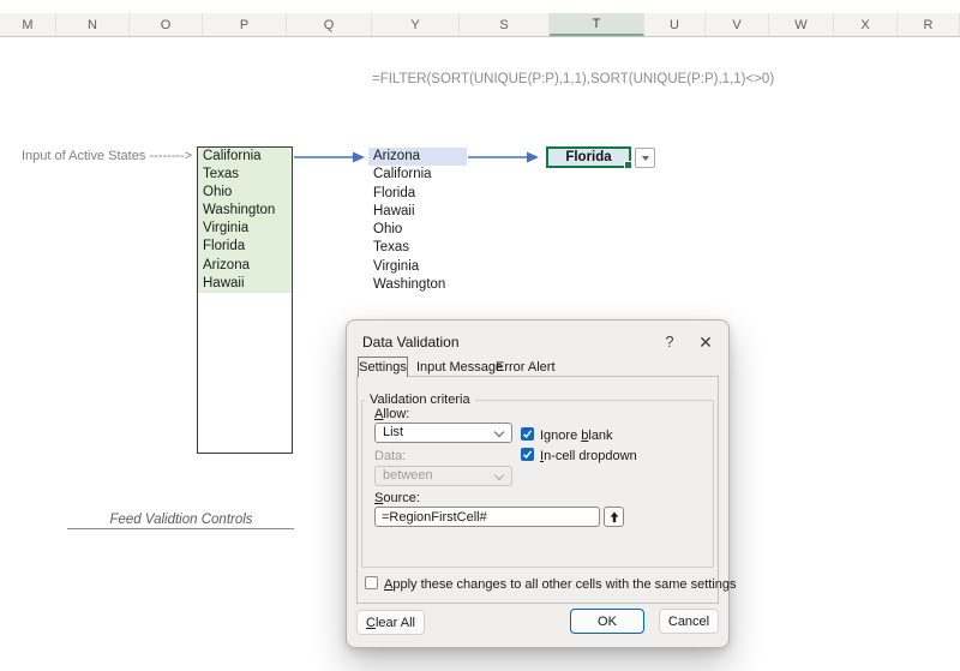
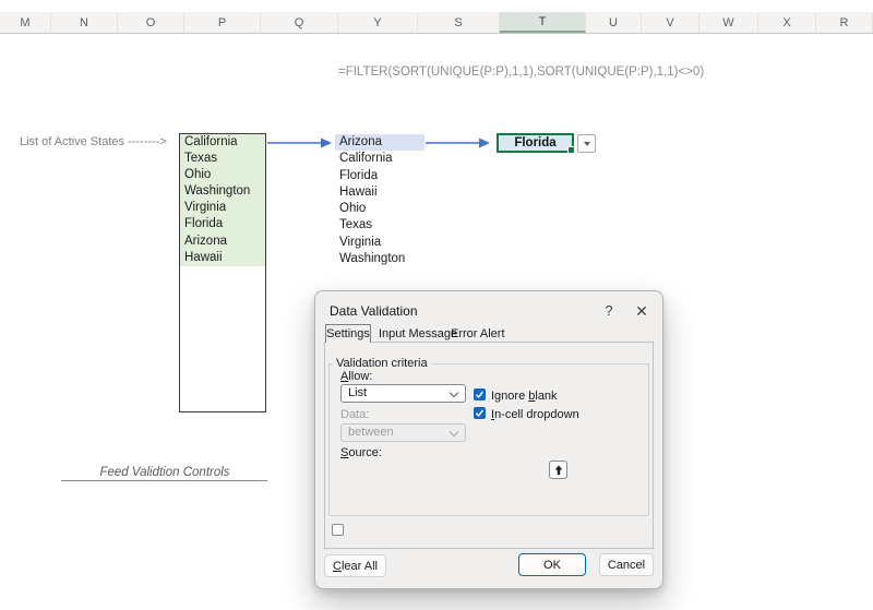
  M
  N
  O
  P
  Q
  Y
  S
  T
  U
  V
  W
  X
  R
  =FILTER(SORT(UNIQUE(P:P),1,1),SORT(UNIQUE(P:P),1,1)<>0)
- Input of Active States -------->
+ List of Active States -------->
  California
  Texas
  Ohio
  Washington
  Virginia
  Florida
  Arizona
  Hawaii
  Arizona
  California
  Florida
  Hawaii
  Ohio
  Texas
  Virginia
  Washington
  Florida
  Feed Validtion Controls
  Data Validation
  ?
  ✕
  Settings
  Input Message
  Error Alert
  Validation criteria
  Allow:
  List
  Ignore blank
  In-cell dropdown
  Data:
  between
  Source:
- =RegionFirstCell#
- Apply these changes to all other cells with the same settings
  Clear All
  OK
  Cancel
